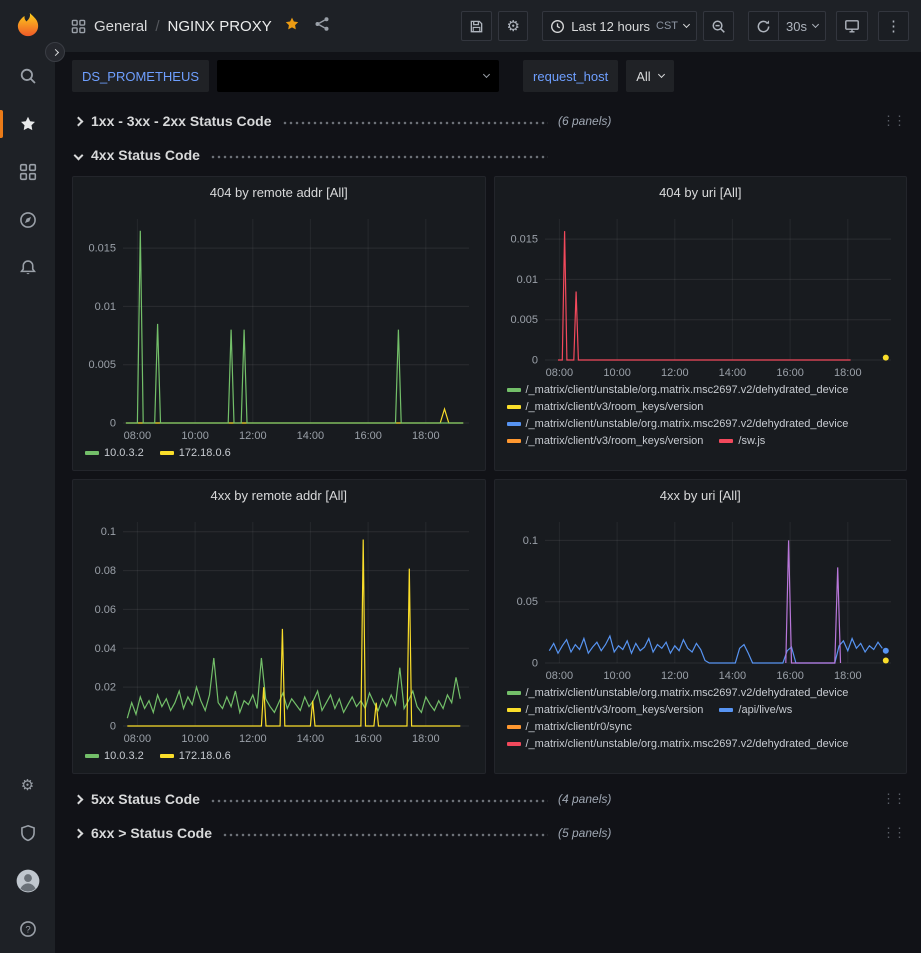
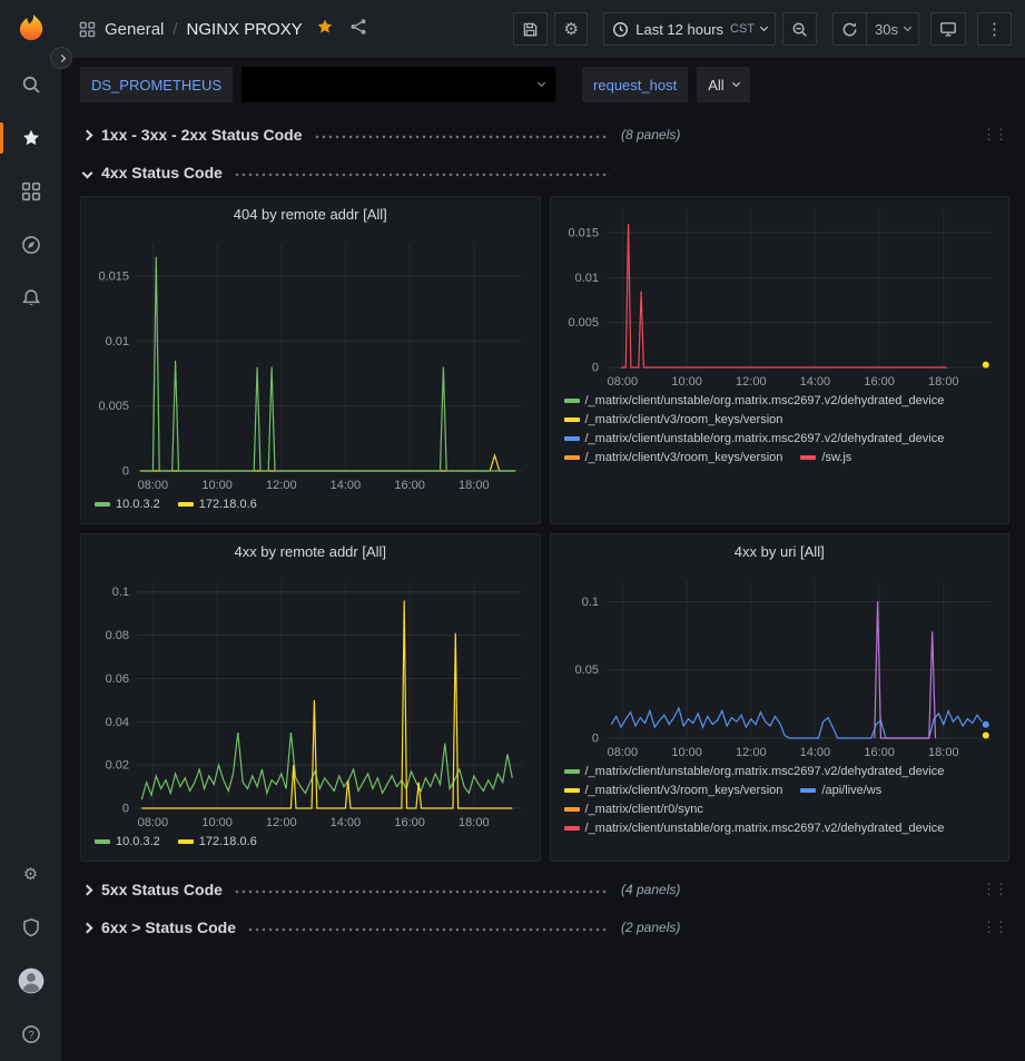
  ⚙
  ?
  General
  /
  NGINX PROXY
  ⚙
  Last 12 hours
  CST
  30s
  ⋮
  DS_PROMETHEUS
  request_host
  All
  1xx - 3xx - 2xx Status Code
- (6 panels)
+ (8 panels)
  ⋮⋮
  4xx Status Code
  404 by remote addr [All]
  08:00
  10:00
  12:00
  14:00
  16:00
  18:00
  0
  0.005
  0.01
  0.015
  10.0.3.2
  172.18.0.6
- 404 by uri [All]
  08:00
  10:00
  12:00
  14:00
  16:00
  18:00
  0
  0.005
  0.01
  0.015
  /_matrix/client/unstable/org.matrix.msc2697.v2/dehydrated_device
  /_matrix/client/v3/room_keys/version
  /_matrix/client/unstable/org.matrix.msc2697.v2/dehydrated_device
  /_matrix/client/v3/room_keys/version
  /sw.js
  4xx by remote addr [All]
  08:00
  10:00
  12:00
  14:00
  16:00
  18:00
  0
  0.02
  0.04
  0.06
  0.08
  0.1
  10.0.3.2
  172.18.0.6
  4xx by uri [All]
  08:00
  10:00
  12:00
  14:00
  16:00
  18:00
  0
  0.05
  0.1
  /_matrix/client/unstable/org.matrix.msc2697.v2/dehydrated_device
  /_matrix/client/v3/room_keys/version
  /api/live/ws
  /_matrix/client/r0/sync
  /_matrix/client/unstable/org.matrix.msc2697.v2/dehydrated_device
  5xx Status Code
  (4 panels)
  ⋮⋮
  6xx > Status Code
- (5 panels)
+ (2 panels)
  ⋮⋮
